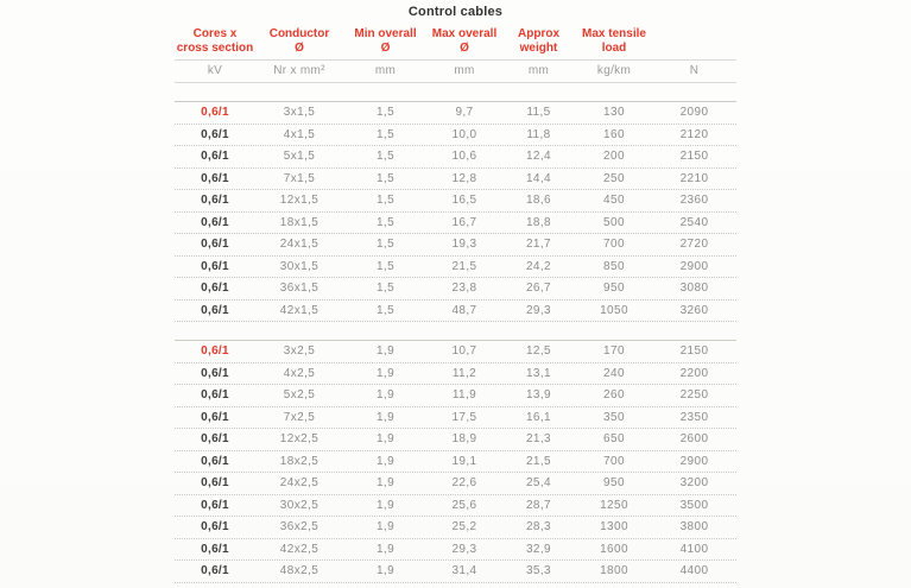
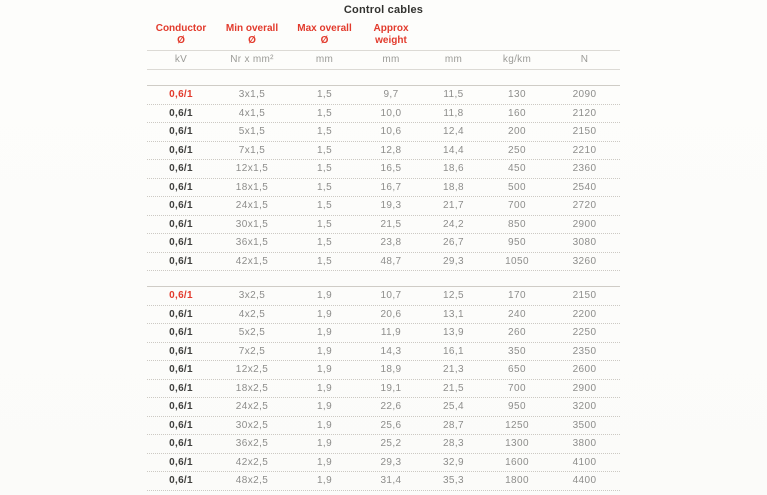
  Control cables
- Cores x
- cross section
  Conductor
  Ø
  Min overall
  Ø
  Max overall
  Ø
  Approx
  weight
- Max tensile
- load
  kV
  Nr x mm²
  mm
  mm
  mm
  kg/km
  N
  0,6/1
  3x1,5
  1,5
  9,7
  11,5
  130
  2090
  0,6/1
  4x1,5
  1,5
  10,0
  11,8
  160
  2120
  0,6/1
  5x1,5
  1,5
  10,6
  12,4
  200
  2150
  0,6/1
  7x1,5
  1,5
  12,8
  14,4
  250
  2210
  0,6/1
  12x1,5
  1,5
  16,5
  18,6
  450
  2360
  0,6/1
  18x1,5
  1,5
  16,7
  18,8
  500
  2540
  0,6/1
  24x1,5
  1,5
  19,3
  21,7
  700
  2720
  0,6/1
  30x1,5
  1,5
  21,5
  24,2
  850
  2900
  0,6/1
  36x1,5
  1,5
  23,8
  26,7
  950
  3080
  0,6/1
  42x1,5
  1,5
  48,7
  29,3
  1050
  3260
  0,6/1
  3x2,5
  1,9
  10,7
  12,5
  170
  2150
  0,6/1
  4x2,5
  1,9
- 11,2
+ 20,6
  13,1
  240
  2200
  0,6/1
  5x2,5
  1,9
  11,9
  13,9
  260
  2250
  0,6/1
  7x2,5
  1,9
- 17,5
+ 14,3
  16,1
  350
  2350
  0,6/1
  12x2,5
  1,9
  18,9
  21,3
  650
  2600
  0,6/1
  18x2,5
  1,9
  19,1
  21,5
  700
  2900
  0,6/1
  24x2,5
  1,9
  22,6
  25,4
  950
  3200
  0,6/1
  30x2,5
  1,9
  25,6
  28,7
  1250
  3500
  0,6/1
  36x2,5
  1,9
  25,2
  28,3
  1300
  3800
  0,6/1
  42x2,5
  1,9
  29,3
  32,9
  1600
  4100
  0,6/1
  48x2,5
  1,9
  31,4
  35,3
  1800
  4400
